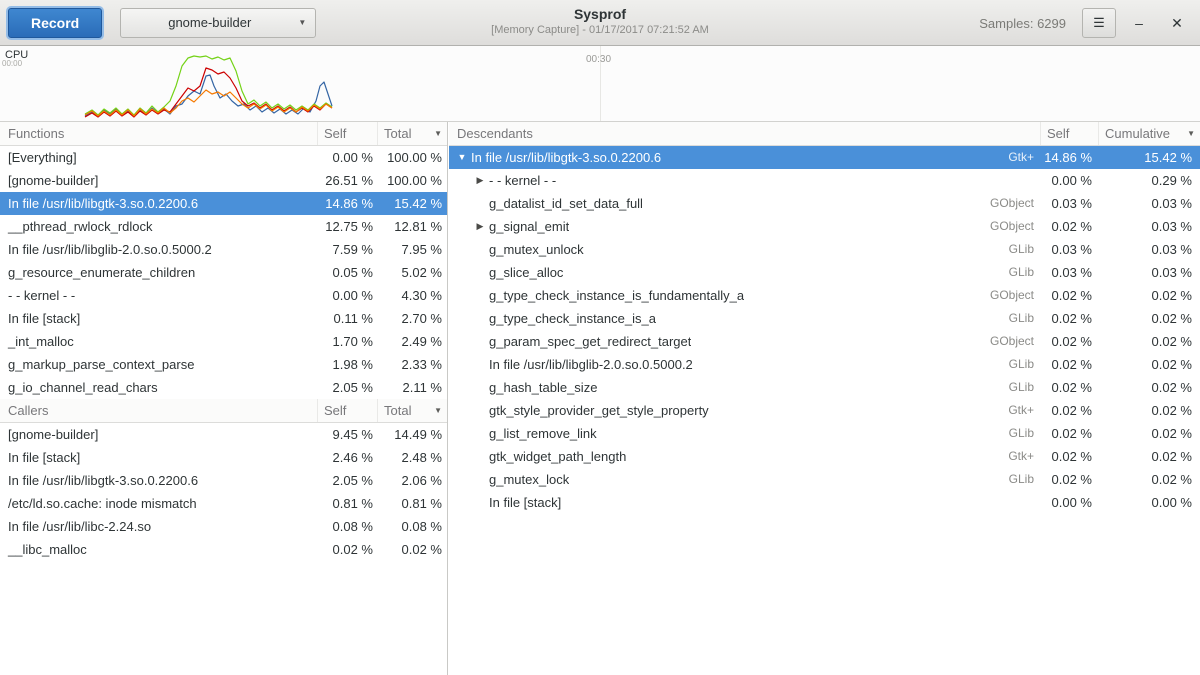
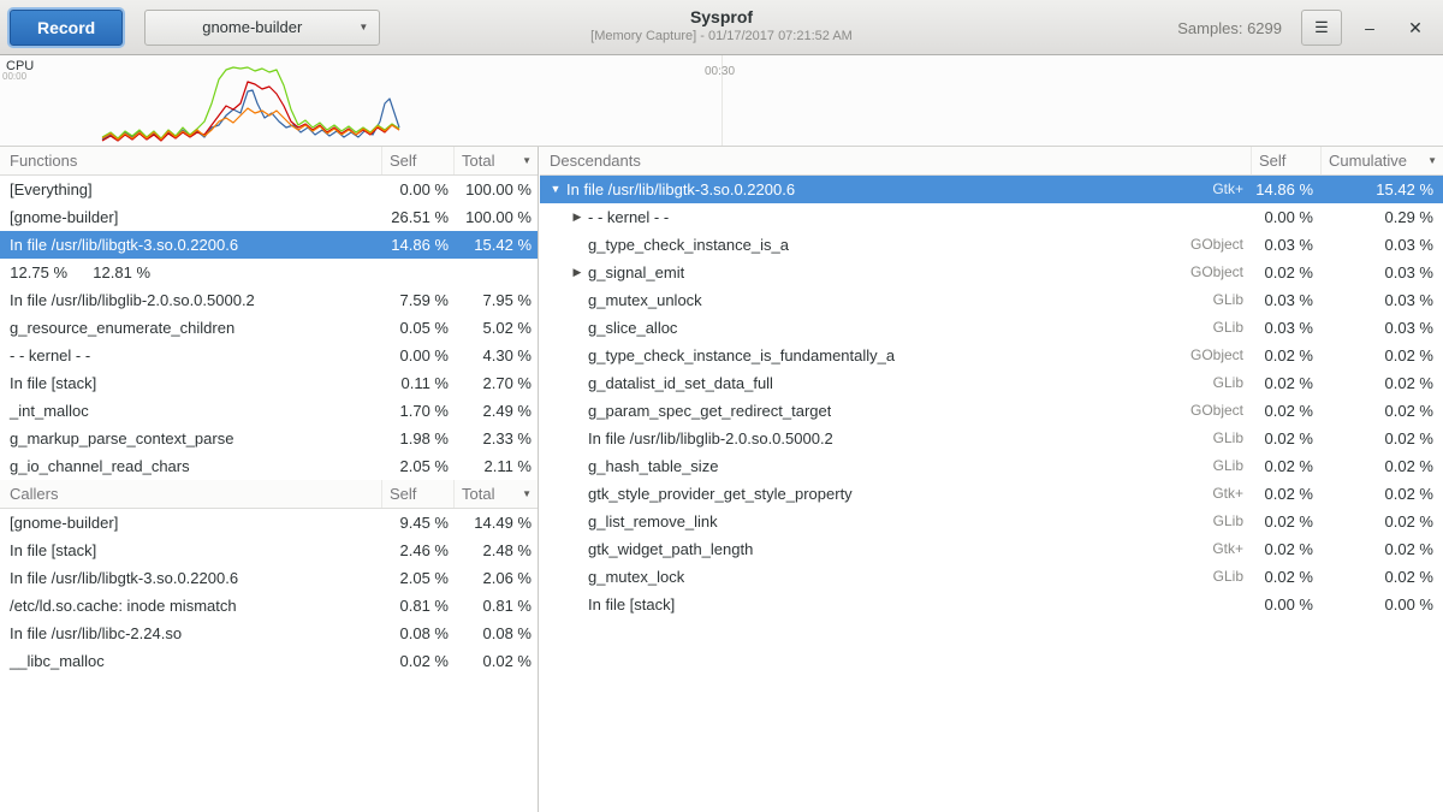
  Record
  gnome-builder
  ▼
  Sysprof
  [Memory Capture] - 01/17/2017 07:21:52 AM
  Samples: 6299
  ☰
  –
  ✕
  CPU
  00:00
  00:30
  Functions
  Self
  Total
  ▼
  [Everything]
  0.00 %
  100.00 %
  [gnome-builder]
  26.51 %
  100.00 %
  In file /usr/lib/libgtk-3.so.0.2200.6
  14.86 %
  15.42 %
- __pthread_rwlock_rdlock
  12.75 %
  12.81 %
  In file /usr/lib/libglib-2.0.so.0.5000.2
  7.59 %
  7.95 %
  g_resource_enumerate_children
  0.05 %
  5.02 %
  - - kernel - -
  0.00 %
  4.30 %
  In file [stack]
  0.11 %
  2.70 %
  _int_malloc
  1.70 %
  2.49 %
  g_markup_parse_context_parse
  1.98 %
  2.33 %
  g_io_channel_read_chars
  2.05 %
  2.11 %
  Callers
  Self
  Total
  ▼
  [gnome-builder]
  9.45 %
  14.49 %
  In file [stack]
  2.46 %
  2.48 %
  In file /usr/lib/libgtk-3.so.0.2200.6
  2.05 %
  2.06 %
  /etc/ld.so.cache: inode mismatch
  0.81 %
  0.81 %
  In file /usr/lib/libc-2.24.so
  0.08 %
  0.08 %
  __libc_malloc
  0.02 %
  0.02 %
  Descendants
  Self
  Cumulative
  ▼
  ▼
  In file /usr/lib/libgtk-3.so.0.2200.6
  Gtk+
  14.86 %
  15.42 %
  ▶
  - - kernel - -
  0.00 %
  0.29 %
- g_datalist_id_set_data_full
+ g_type_check_instance_is_a
  GObject
  0.03 %
  0.03 %
  ▶
  g_signal_emit
  GObject
  0.02 %
  0.03 %
  g_mutex_unlock
  GLib
  0.03 %
  0.03 %
  g_slice_alloc
  GLib
  0.03 %
  0.03 %
  g_type_check_instance_is_fundamentally_a
  GObject
  0.02 %
  0.02 %
- g_type_check_instance_is_a
+ g_datalist_id_set_data_full
  GLib
  0.02 %
  0.02 %
  g_param_spec_get_redirect_target
  GObject
  0.02 %
  0.02 %
  In file /usr/lib/libglib-2.0.so.0.5000.2
  GLib
  0.02 %
  0.02 %
  g_hash_table_size
  GLib
  0.02 %
  0.02 %
  gtk_style_provider_get_style_property
  Gtk+
  0.02 %
  0.02 %
  g_list_remove_link
  GLib
  0.02 %
  0.02 %
  gtk_widget_path_length
  Gtk+
  0.02 %
  0.02 %
  g_mutex_lock
  GLib
  0.02 %
  0.02 %
  In file [stack]
  0.00 %
  0.00 %
